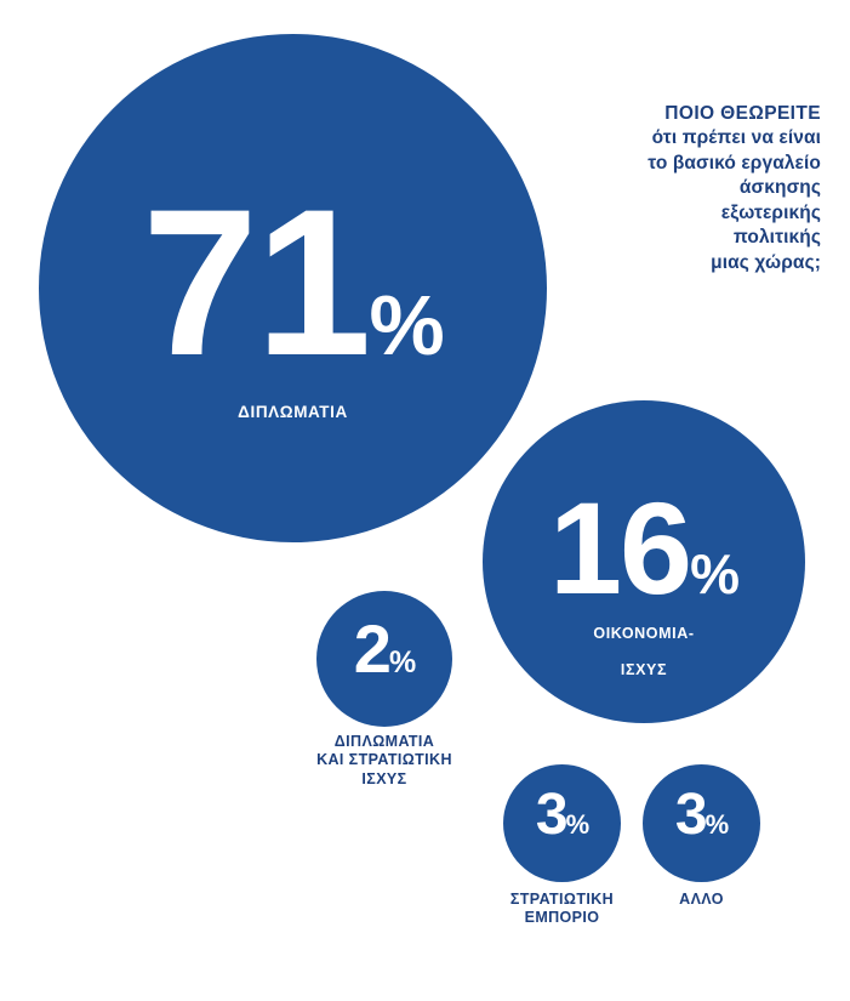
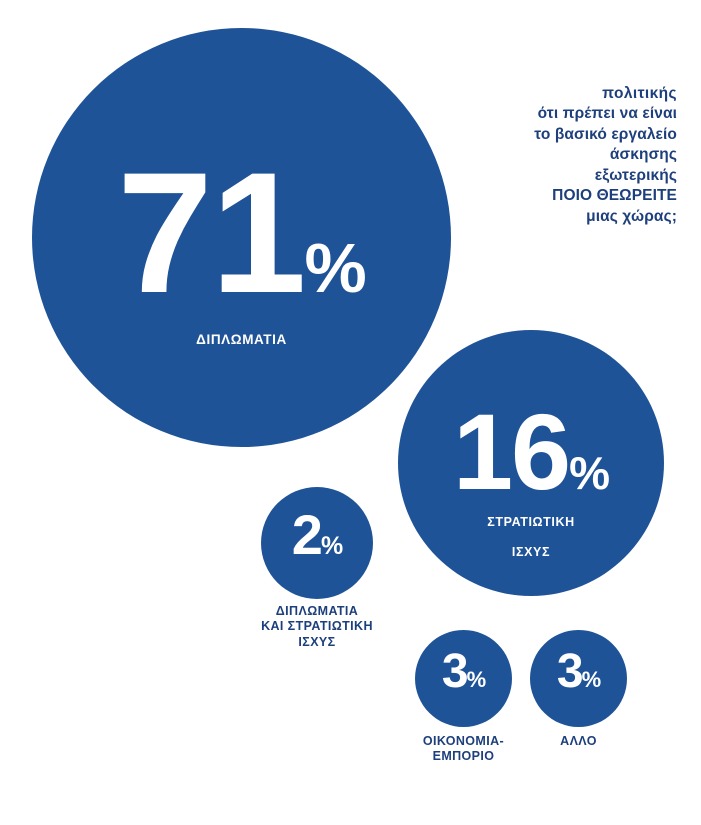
- ΠΟΙΟ ΘΕΩΡΕΙΤΕ
+ πολιτικής
  ότι πρέπει να είναι
  το βασικό εργαλείο
  άσκησης
  εξωτερικής
- πολιτικής
+ ΠΟΙΟ ΘΕΩΡΕΙΤΕ
  μιας χώρας;
  71%
  ΔΙΠΛΩΜΑΤΙΑ
  16%
- ΟΙΚΟΝΟΜΙΑ-
+ ΣΤΡΑΤΙΩΤΙΚΗ
  ΙΣΧΥΣ
  2%
  ΔΙΠΛΩΜΑΤΙΑ
  ΚΑΙ ΣΤΡΑΤΙΩΤΙΚΗ
  ΙΣΧΥΣ
  3%
- ΣΤΡΑΤΙΩΤΙΚΗ
+ ΟΙΚΟΝΟΜΙΑ-
  ΕΜΠΟΡΙΟ
  3%
  ΑΛΛΟ
